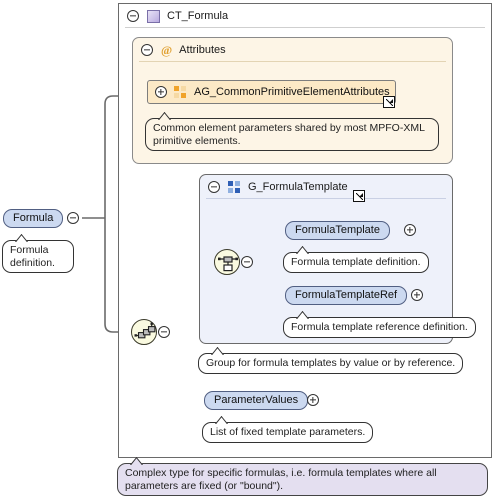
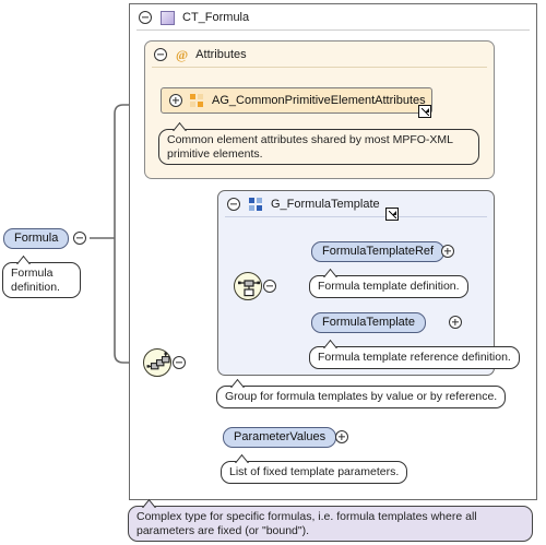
  CT_Formula
  @
  Attributes
  AG_CommonPrimitiveElementAttributes
- Common element parameters shared by most MPFO-XML primitive elements.
+ Common element attributes shared by most MPFO-XML primitive elements.
  G_FormulaTemplate
- FormulaTemplate
+ FormulaTemplateRef
  Formula template definition.
- FormulaTemplateRef
+ FormulaTemplate
  Formula template reference definition.
  Group for formula templates by value or by reference.
  ParameterValues
  List of fixed template parameters.
  Formula
  Formula definition.
  Complex type for specific formulas, i.e. formula templates where all parameters are fixed (or "bound").
